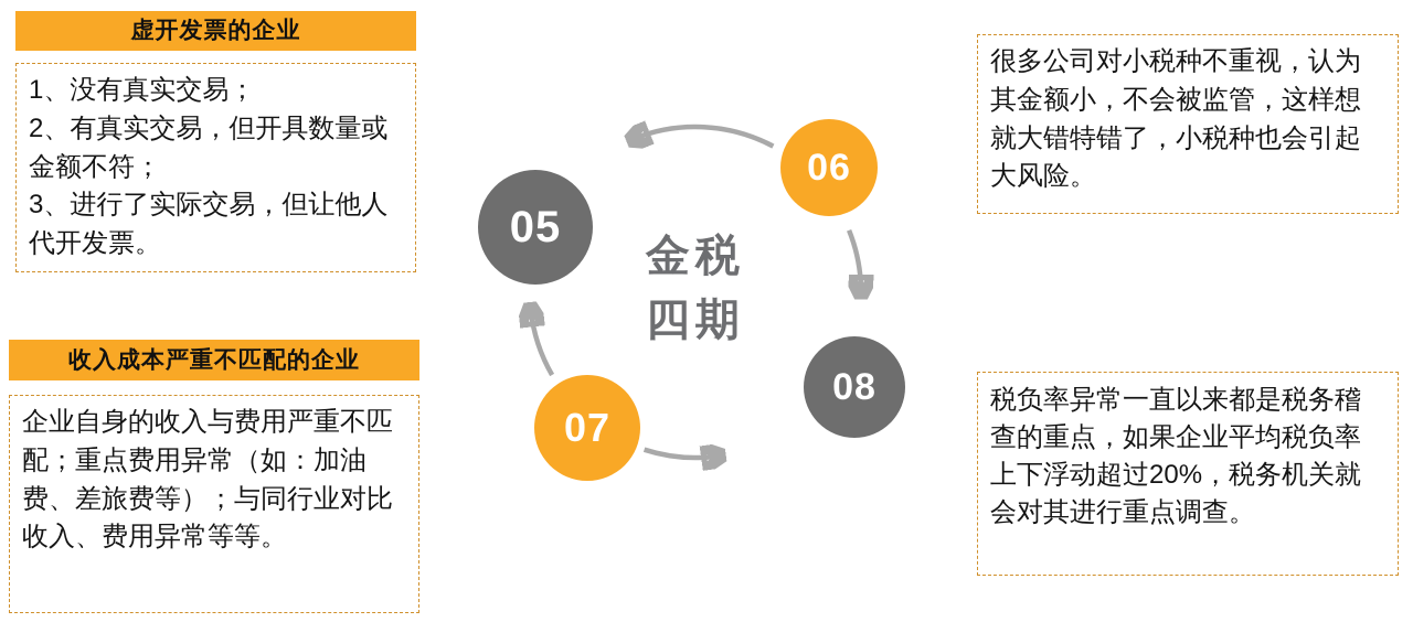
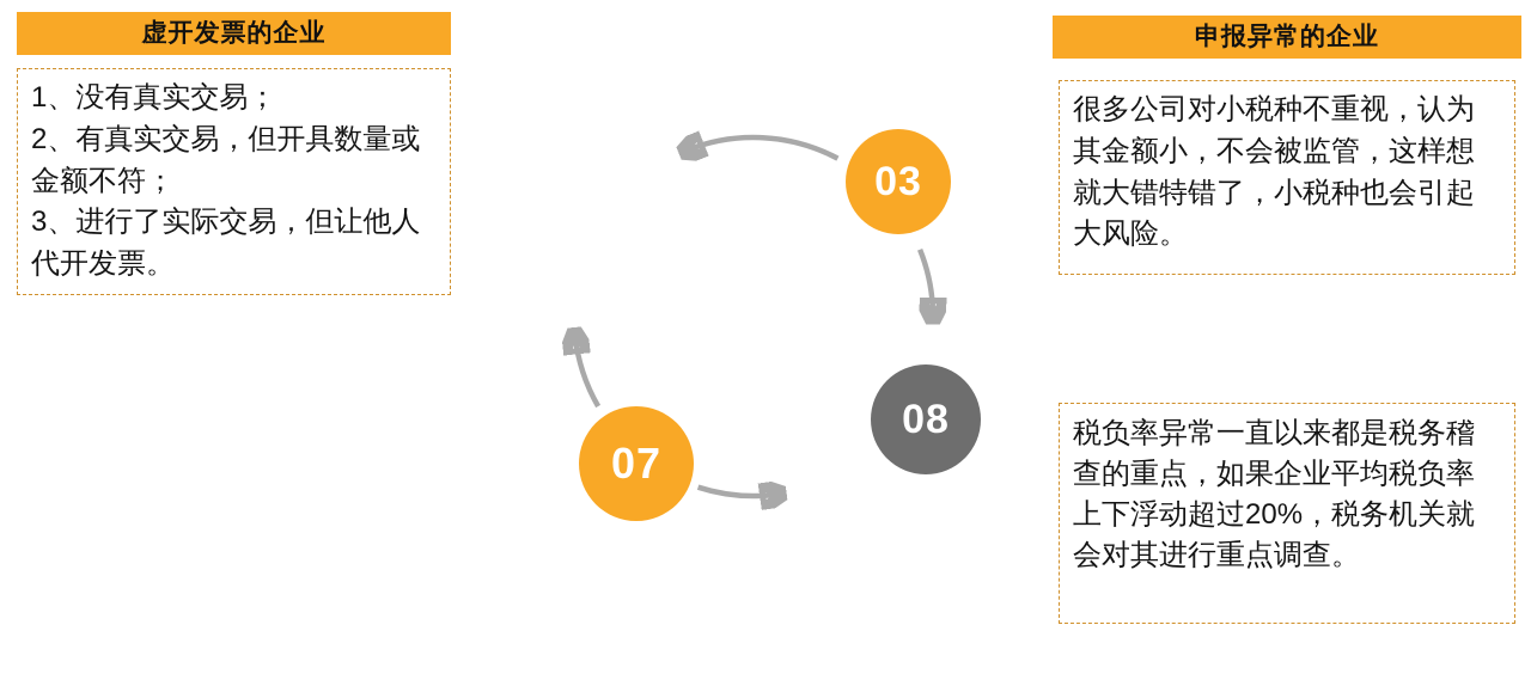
  虚开发票的企业
  1、没有真实交易；
  2、有真实交易，但开具数量或金额不符；
  3、进行了实际交易，但让他人代开发票。
+ 申报异常的企业
  很多公司对小税种不重视，认为其金额小，不会被监管，这样想就大错特错了，小税种也会引起大风险。
- 收入成本严重不匹配的企业
- 企业自身的收入与费用严重不匹配；重点费用异常（如：加油费、差旅费等）；与同行业对比收入、费用异常等等。
  税负率异常一直以来都是税务稽查的重点，如果企业平均税负率上下浮动超过20%，税务机关就会对其进行重点调查。
- 金税
- 四期
- 05
- 06
+ 03
  07
  08
